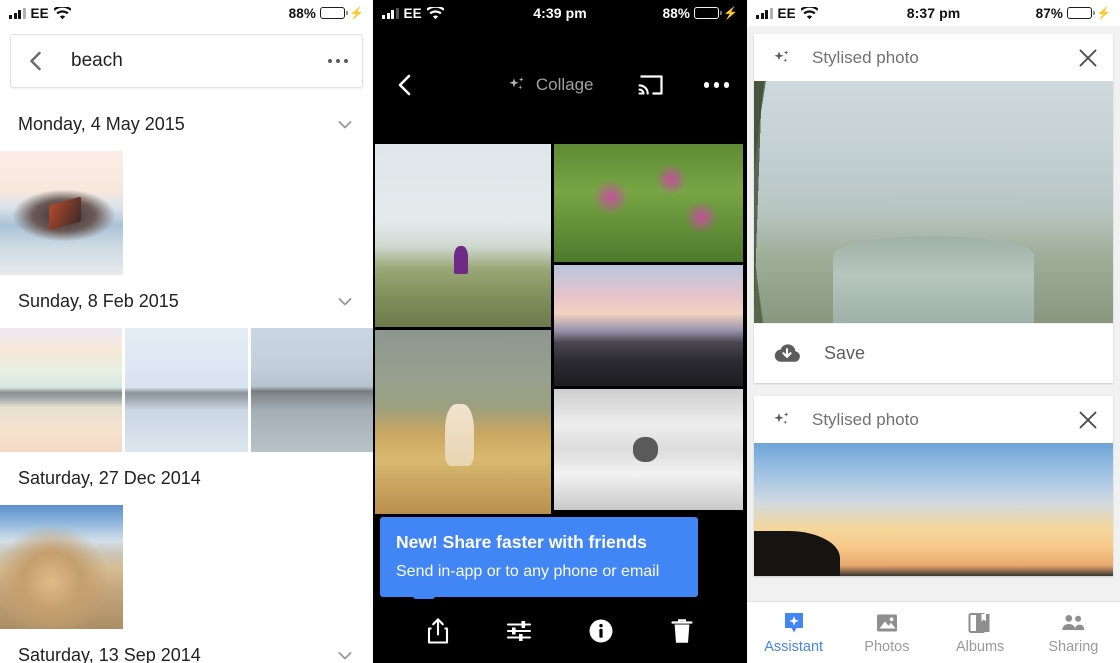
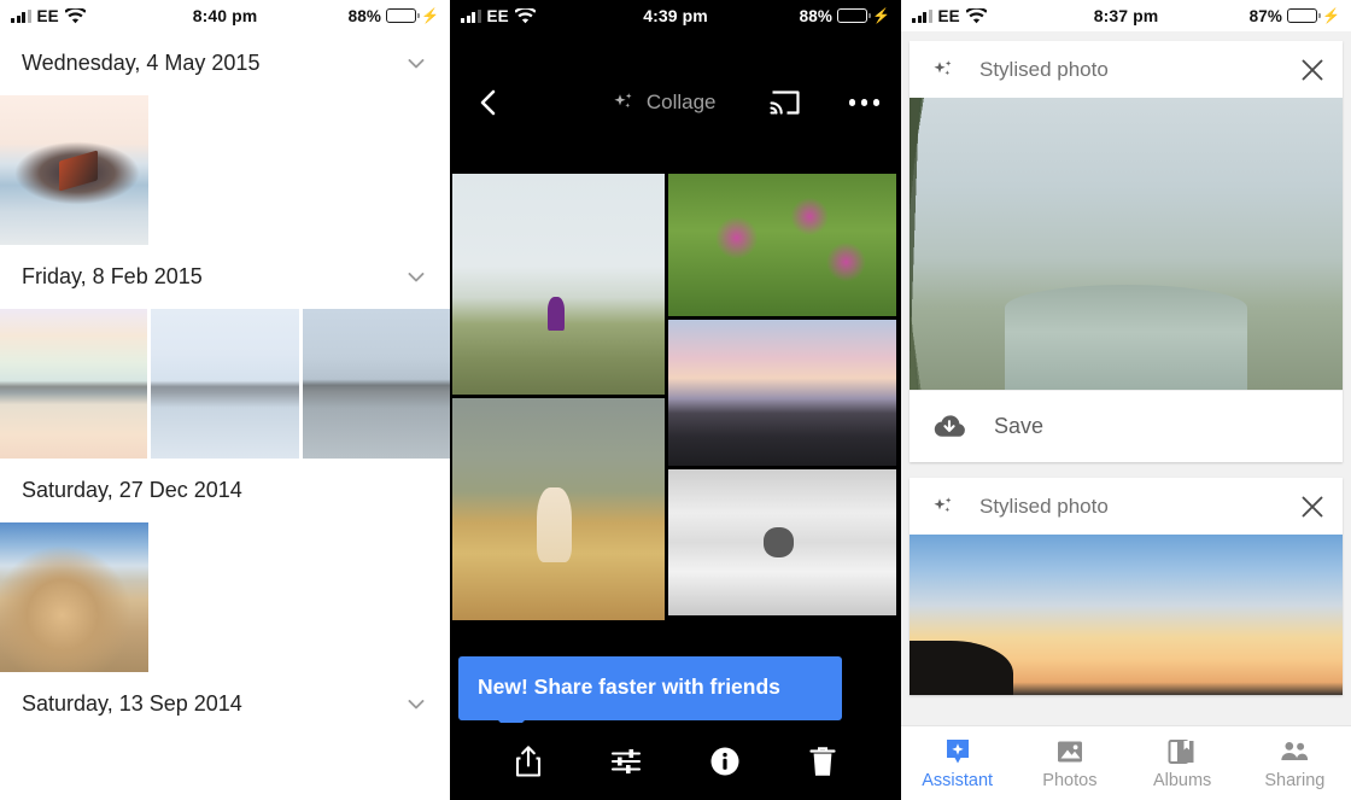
  EE
+ 8:40 pm
  88%
  ⚡
- beach
- Monday, 4 May 2015
+ Wednesday, 4 May 2015
- Sunday, 8 Feb 2015
+ Friday, 8 Feb 2015
  Saturday, 27 Dec 2014
  Saturday, 13 Sep 2014
  EE
  4:39 pm
  88%
  ⚡
  Collage
  New! Share faster with friends
- Send in-app or to any phone or email
  EE
  8:37 pm
  87%
  ⚡
  Stylised photo
  Save
  Stylised photo
  Assistant
  Photos
  Albums
  Sharing
